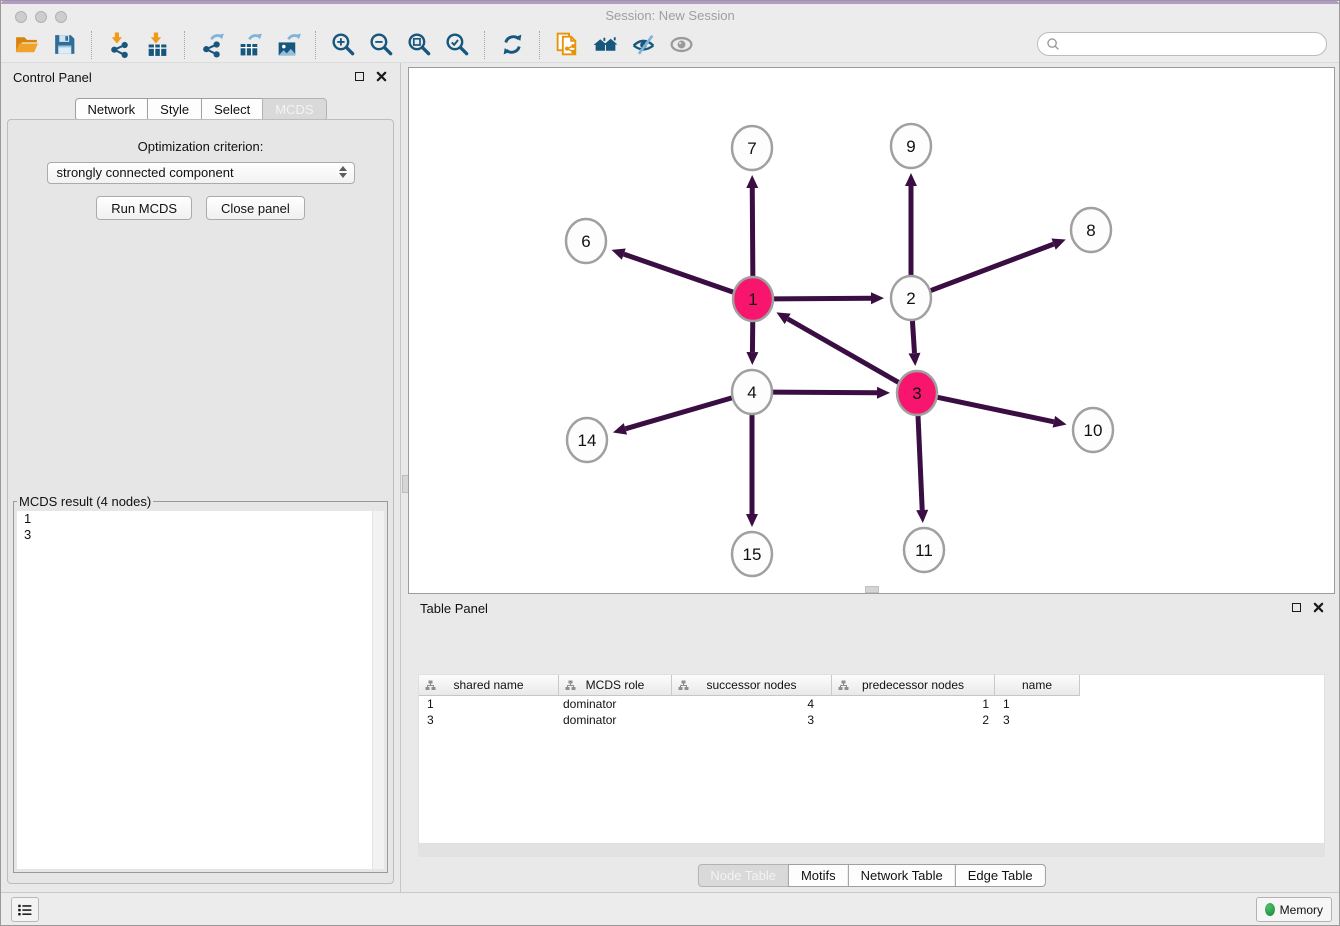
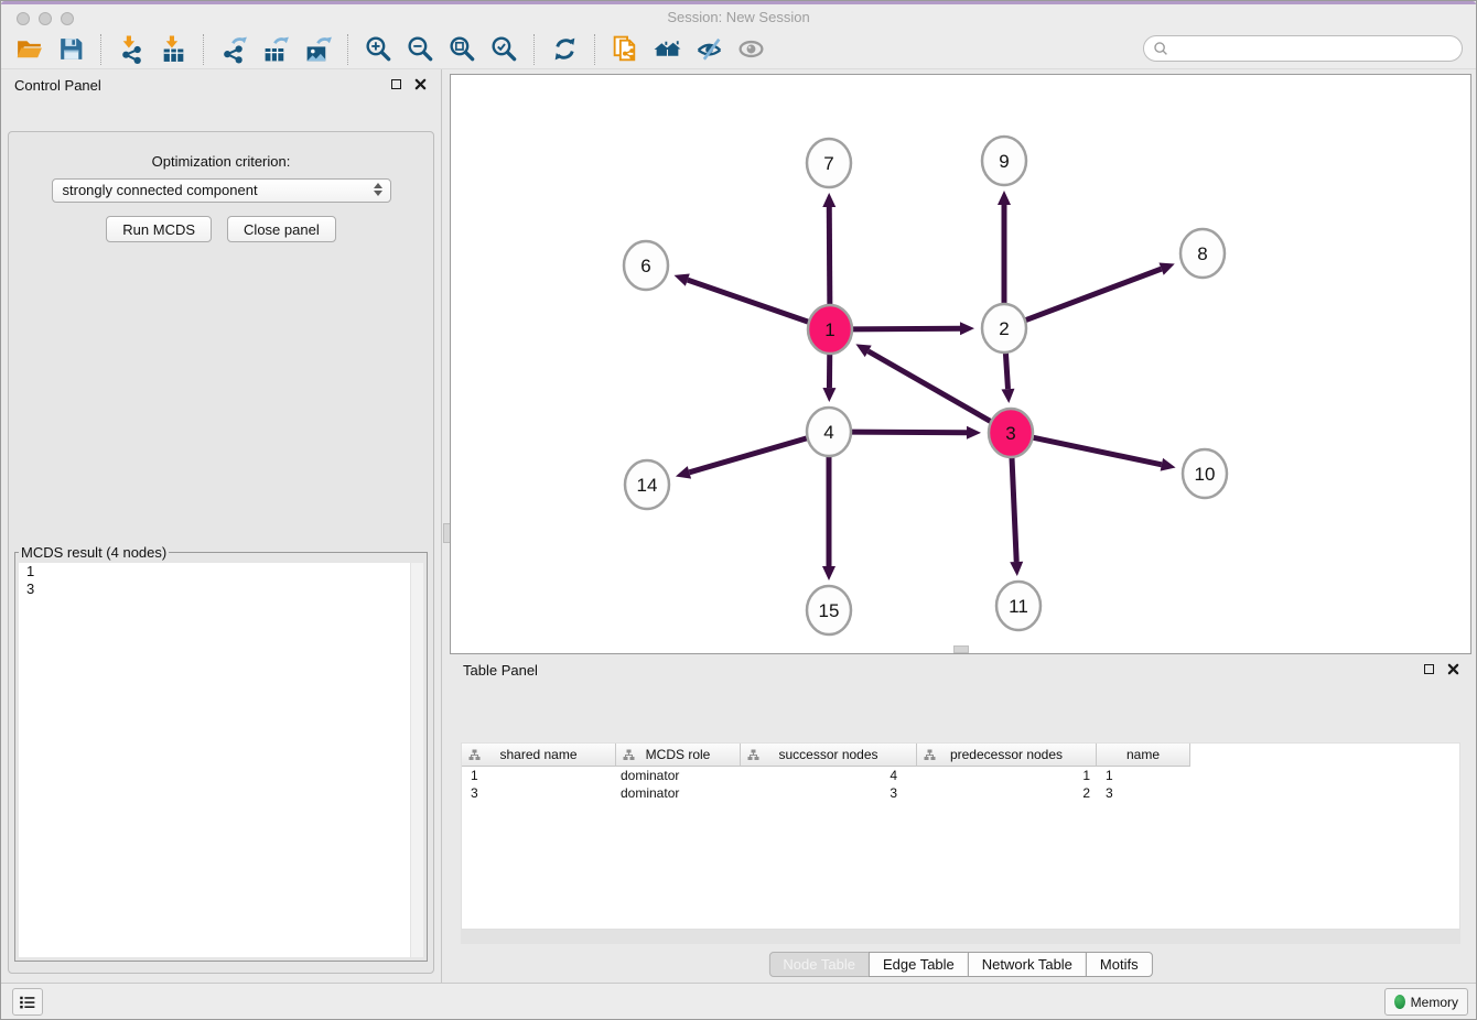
  Session: New Session
  Control Panel
- Network
- Style
- Select
- MCDS
  Optimization criterion:
  strongly connected component
  Run MCDS
  Close panel
  MCDS result (4 nodes)
  1
  3
  7
  9
  6
  8
  1
  2
  4
  3
  14
  10
  15
  11
  Table Panel
  shared name
  MCDS role
  successor nodes
  predecessor nodes
  name
  1
  dominator
  4
  1
  1
  3
  dominator
  3
  2
  3
  Node Table
- Motifs
+ Edge Table
  Network Table
- Edge Table
+ Motifs
  Memory
